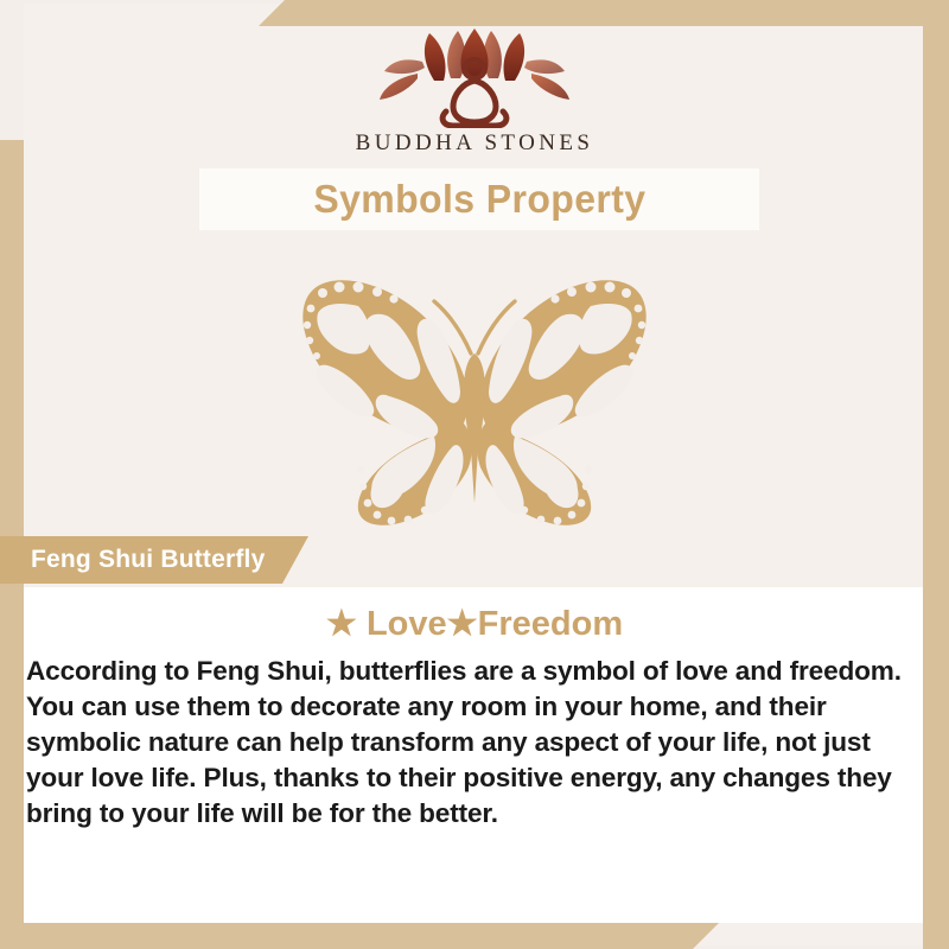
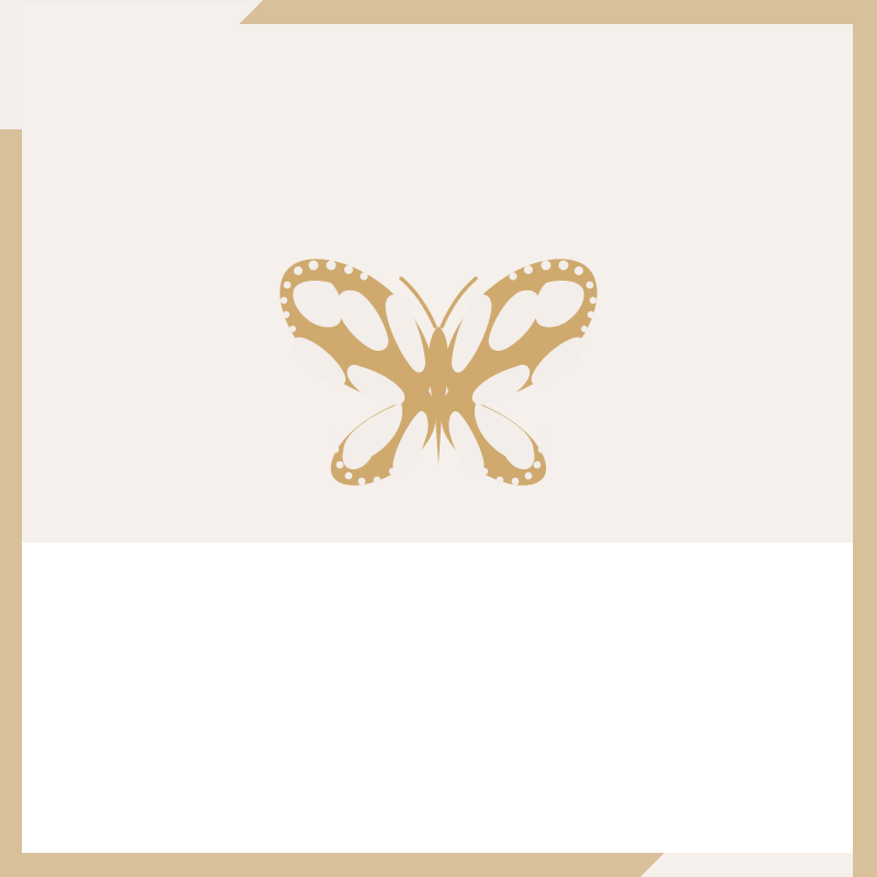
- BUDDHA STONES
- Symbols Property
- Feng Shui Butterfly
- ★ Love★Freedom
- According to Feng Shui, butterflies are a symbol of love and freedom. You can use them to decorate any room in your home, and their symbolic nature can help transform any aspect of your life, not just your love life. Plus, thanks to their positive energy, any changes they bring to your life will be for the better.
